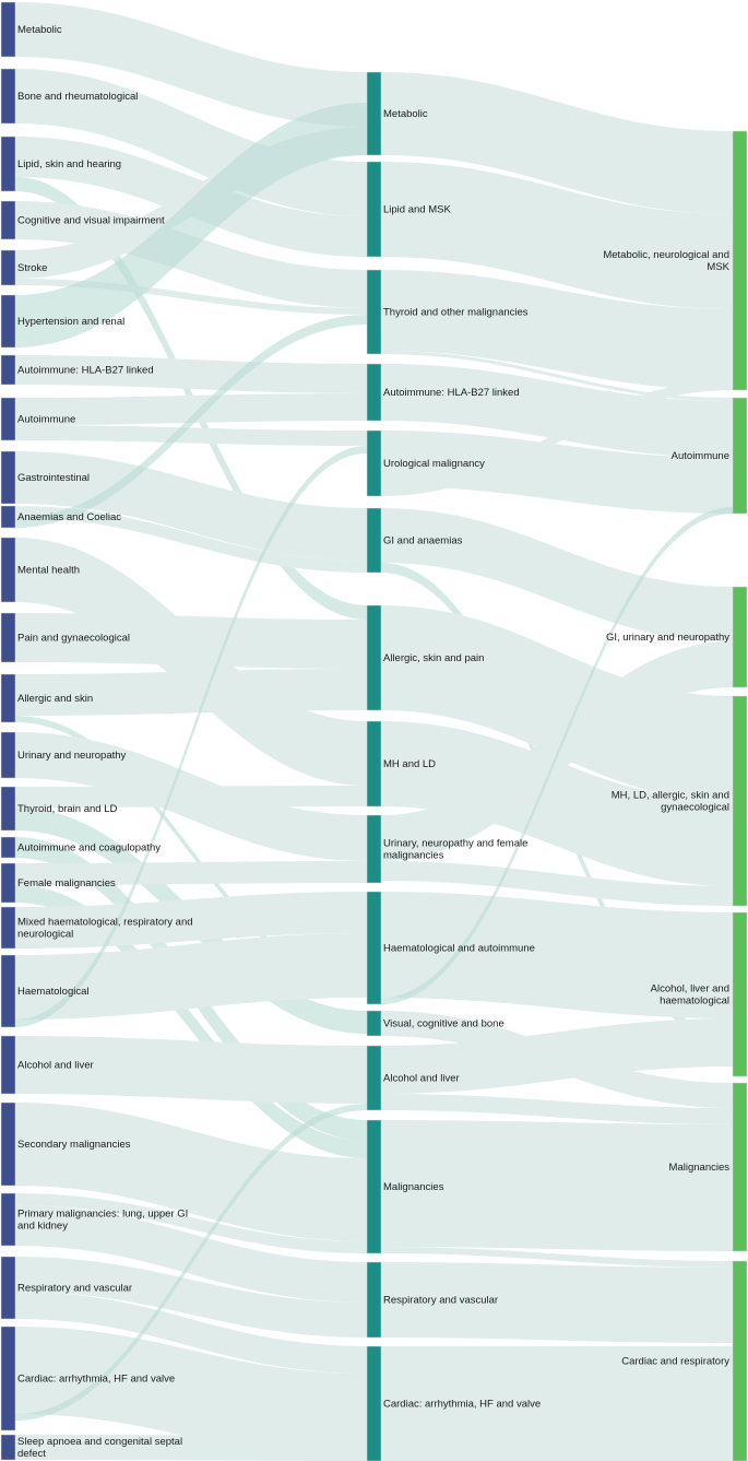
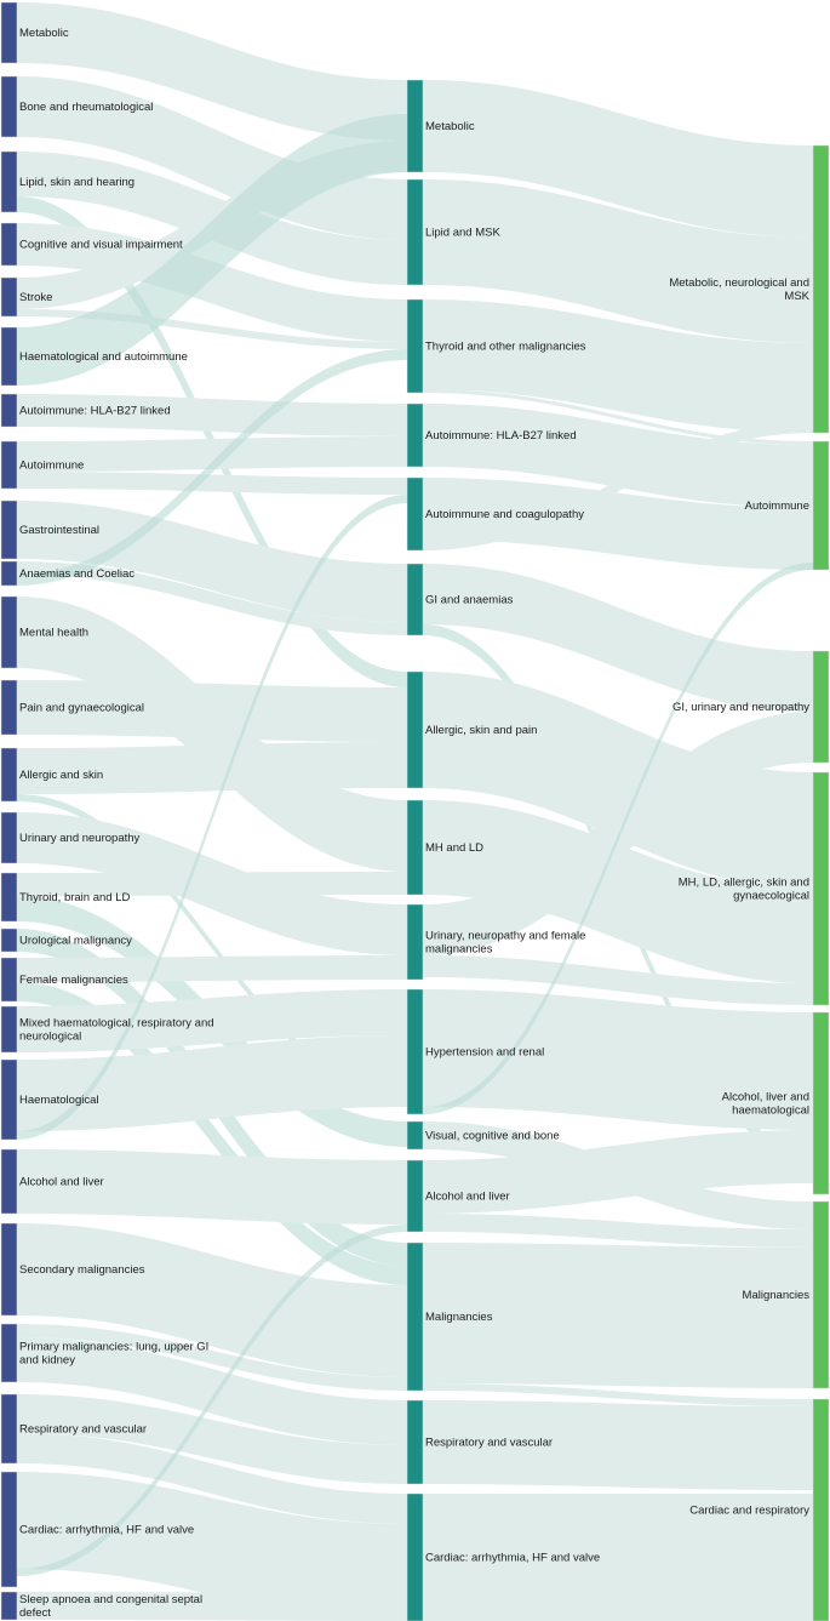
  Metabolic
  Bone and rheumatological
  Lipid, skin and hearing
  Cognitive and visual impairment
  Stroke
- Hypertension and renal
+ Haematological and autoimmune
  Autoimmune: HLA-B27 linked
  Autoimmune
  Gastrointestinal
  Anaemias and Coeliac
  Mental health
  Pain and gynaecological
  Allergic and skin
  Urinary and neuropathy
  Thyroid, brain and LD
- Autoimmune and coagulopathy
+ Urological malignancy
  Female malignancies
  Mixed haematological, respiratory and neurological
  Haematological
  Alcohol and liver
  Secondary malignancies
  Primary malignancies: lung, upper GI and kidney
  Respiratory and vascular
  Cardiac: arrhythmia, HF and valve
  Sleep apnoea and congenital septal defect
  Metabolic
  Lipid and MSK
  Thyroid and other malignancies
  Autoimmune: HLA-B27 linked
- Urological malignancy
+ Autoimmune and coagulopathy
  GI and anaemias
  Allergic, skin and pain
  MH and LD
  Urinary, neuropathy and female malignancies
- Haematological and autoimmune
+ Hypertension and renal
  Visual, cognitive and bone
  Alcohol and liver
  Malignancies
  Respiratory and vascular
  Cardiac: arrhythmia, HF and valve
  Metabolic, neurological and MSK
  Autoimmune
  GI, urinary and neuropathy
  MH, LD, allergic, skin and gynaecological
  Alcohol, liver and haematological
  Malignancies
  Cardiac and respiratory
